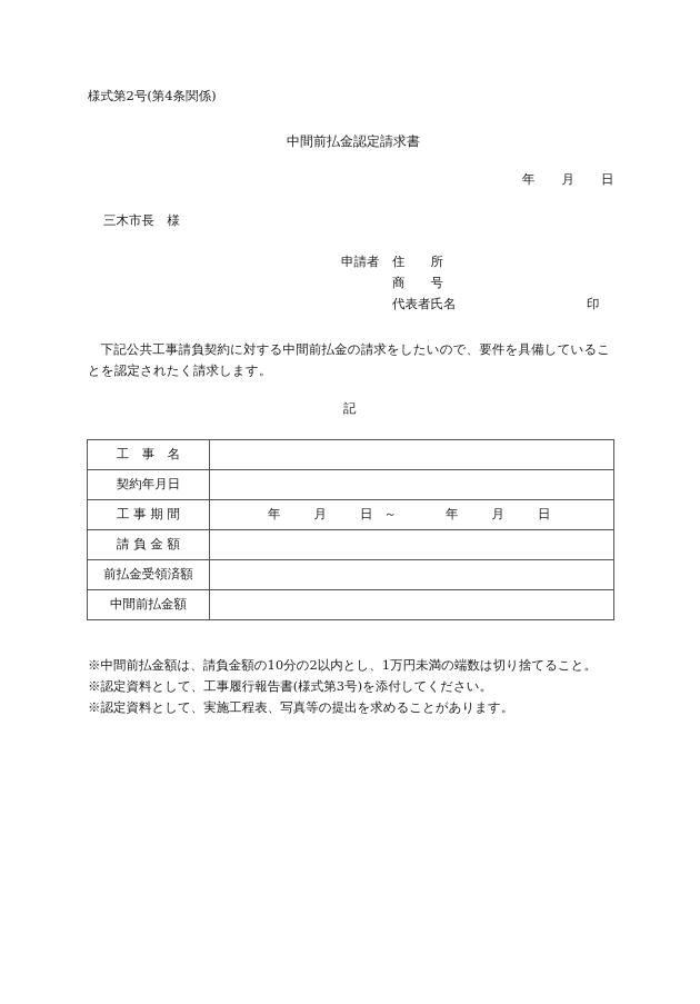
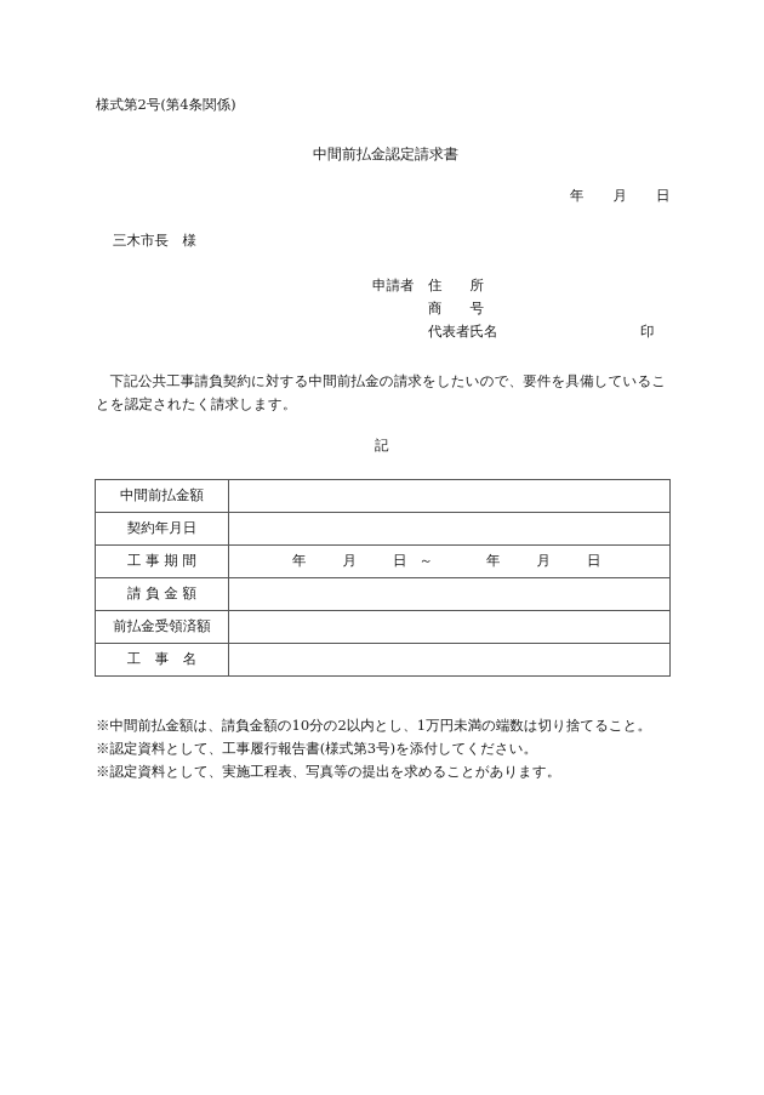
  様式第2号(第4条関係)
  中間前払金認定請求書
  年 月 日
  三木市長 様
  申請者
  住 所
  商 号
  代表者氏名
  印
  下記公共工事請負契約に対する中間前払金の請求をしたいので、要件を具備していることを認定されたく請求します。
  記
- 工 事 名
+ 中間前払金額
  契約年月日
  工 事 期 間	年 月 日 ～ 年 月 日
  請 負 金 額
  前払金受領済額
- 中間前払金額
+ 工 事 名
  ※中間前払金額は、請負金額の10分の2以内とし、1万円未満の端数は切り捨てること。
  ※認定資料として、工事履行報告書(様式第3号)を添付してください。
  ※認定資料として、実施工程表、写真等の提出を求めることがあります。
